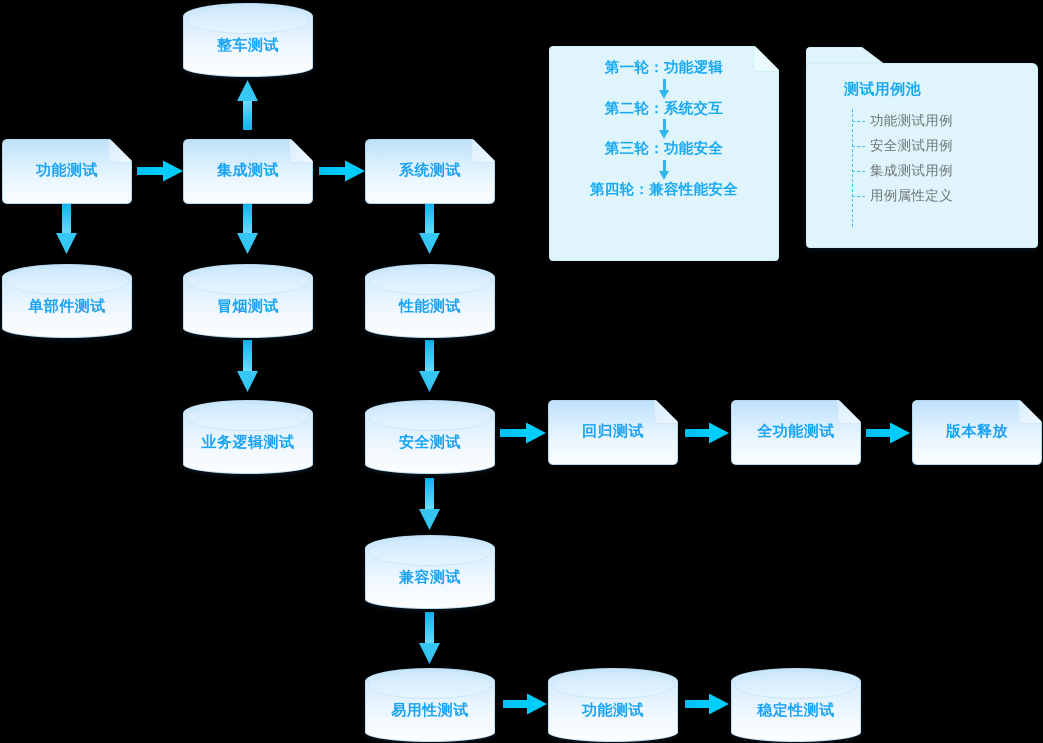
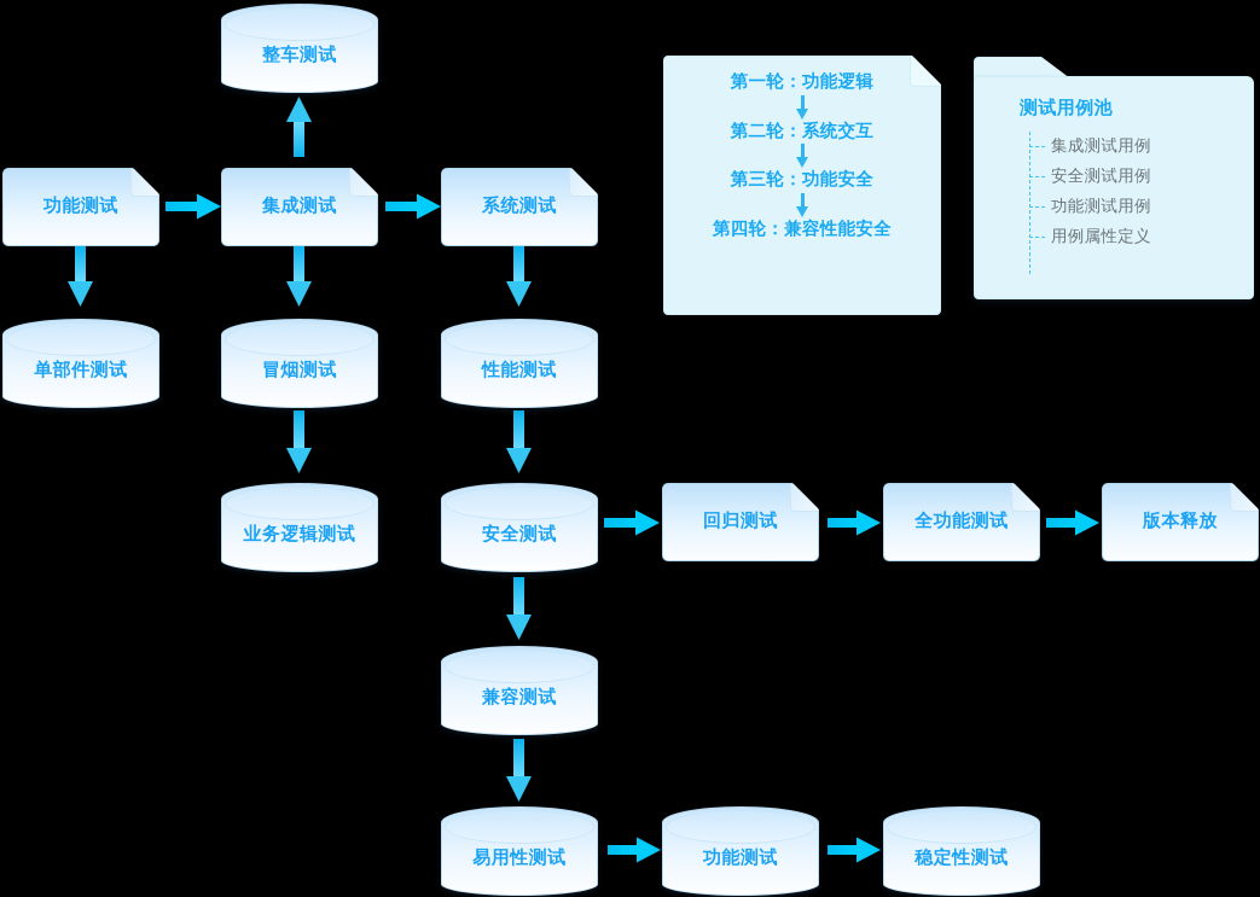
  整车测试
  功能测试
  集成测试
  系统测试
  单部件测试
  冒烟测试
  性能测试
  业务逻辑测试
  安全测试
  回归测试
  全功能测试
  版本释放
  兼容测试
  易用性测试
  功能测试
  稳定性测试
  第一轮：功能逻辑
  第二轮：系统交互
  第三轮：功能安全
  第四轮：兼容性能安全
  测试用例池
- 功能测试用例
+ 集成测试用例
  安全测试用例
- 集成测试用例
+ 功能测试用例
  用例属性定义
